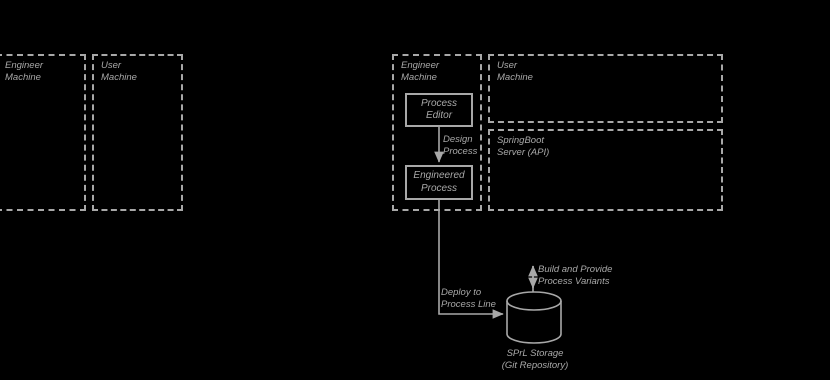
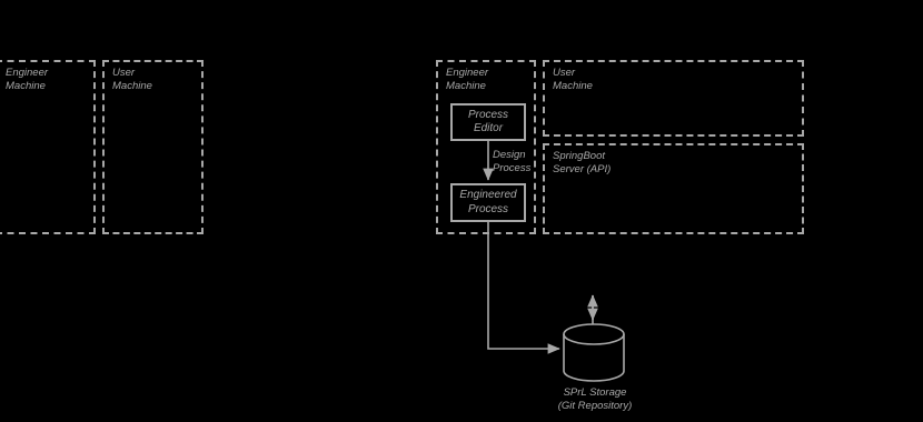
  Engineer
  Machine
  User
  Machine
  Engineer
  Machine
  User
  Machine
  SpringBoot
  Server (API)
  Process
  Editor
  Engineered
  Process
  SPrL Storage
  (Git Repository)
  Design
  Process
- Deploy to
- Process Line
- Build and Provide
- Process Variants
